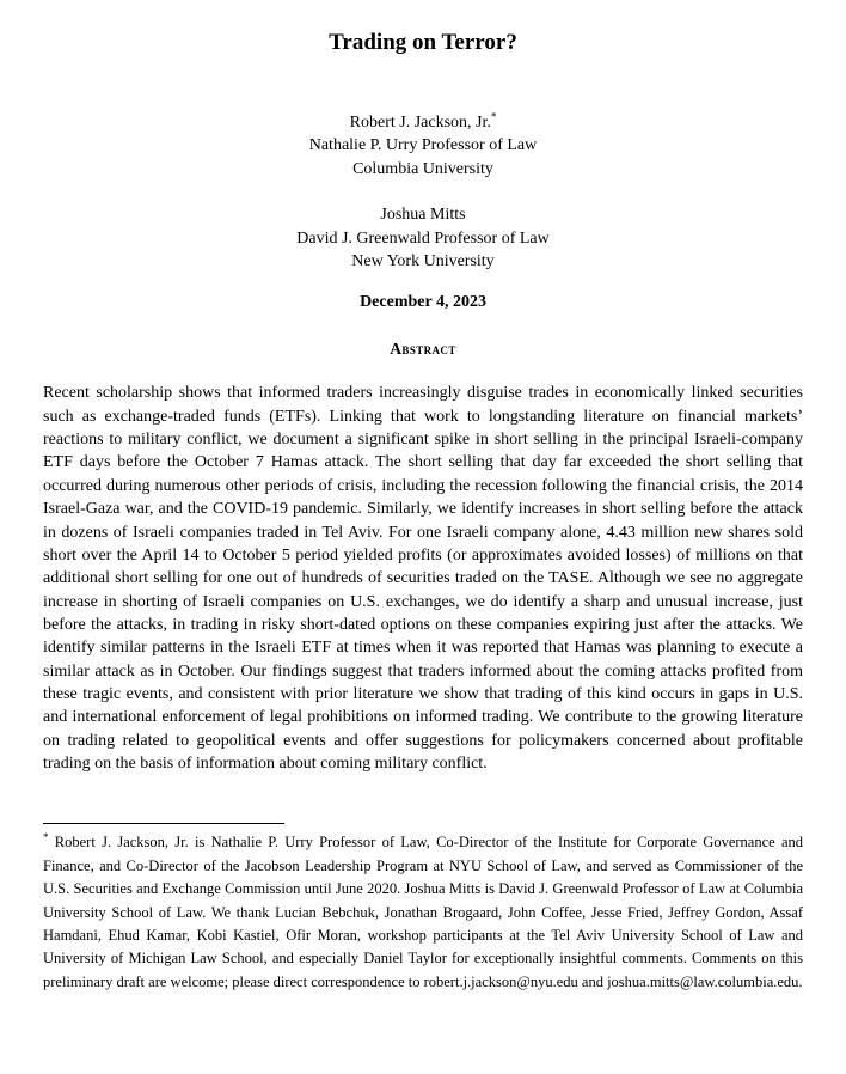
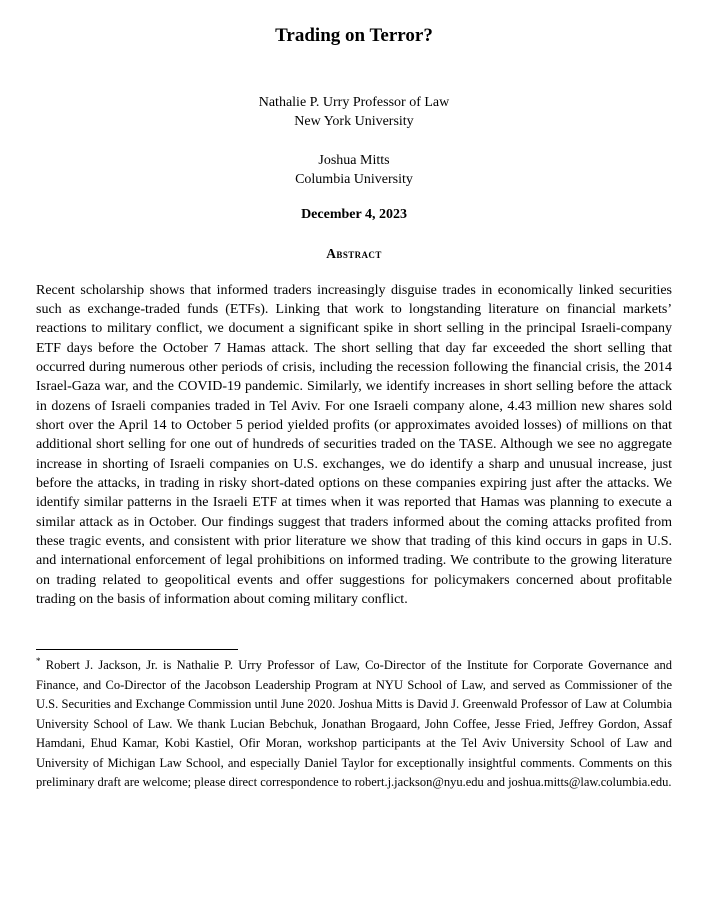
  Trading on Terror?
- Robert J. Jackson, Jr.*
  Nathalie P. Urry Professor of Law
- Columbia University
+ New York University
  Joshua Mitts
- David J. Greenwald Professor of Law
- New York University
+ Columbia University
  December 4, 2023
  Abstract
  Recent scholarship shows that informed traders increasingly disguise trades in economically linked securities such as exchange-traded funds (ETFs). Linking that work to longstanding literature on financial markets’ reactions to military conflict, we document a significant spike in short selling in the principal Israeli-company ETF days before the October 7 Hamas attack. The short selling that day far exceeded the short selling that occurred during numerous other periods of crisis, including the recession following the financial crisis, the 2014 Israel-Gaza war, and the COVID-19 pandemic. Similarly, we identify increases in short selling before the attack in dozens of Israeli companies traded in Tel Aviv. For one Israeli company alone, 4.43 million new shares sold short over the April 14 to October 5 period yielded profits (or approximates avoided losses) of millions on that additional short selling for one out of hundreds of securities traded on the TASE. Although we see no aggregate increase in shorting of Israeli companies on U.S. exchanges, we do identify a sharp and unusual increase, just before the attacks, in trading in risky short-dated options on these companies expiring just after the attacks. We identify similar patterns in the Israeli ETF at times when it was reported that Hamas was planning to execute a similar attack as in October. Our findings suggest that traders informed about the coming attacks profited from these tragic events, and consistent with prior literature we show that trading of this kind occurs in gaps in U.S. and international enforcement of legal prohibitions on informed trading. We contribute to the growing literature on trading related to geopolitical events and offer suggestions for policymakers concerned about profitable trading on the basis of information about coming military conflict.
  * Robert J. Jackson, Jr. is Nathalie P. Urry Professor of Law, Co-Director of the Institute for Corporate Governance and Finance, and Co-Director of the Jacobson Leadership Program at NYU School of Law, and served as Commissioner of the U.S. Securities and Exchange Commission until June 2020. Joshua Mitts is David J. Greenwald Professor of Law at Columbia University School of Law. We thank Lucian Bebchuk, Jonathan Brogaard, John Coffee, Jesse Fried, Jeffrey Gordon, Assaf Hamdani, Ehud Kamar, Kobi Kastiel, Ofir Moran, workshop participants at the Tel Aviv University School of Law and University of Michigan Law School, and especially Daniel Taylor for exceptionally insightful comments. Comments on this preliminary draft are welcome; please direct correspondence to robert.j.jackson@nyu.edu and joshua.mitts@law.columbia.edu.
